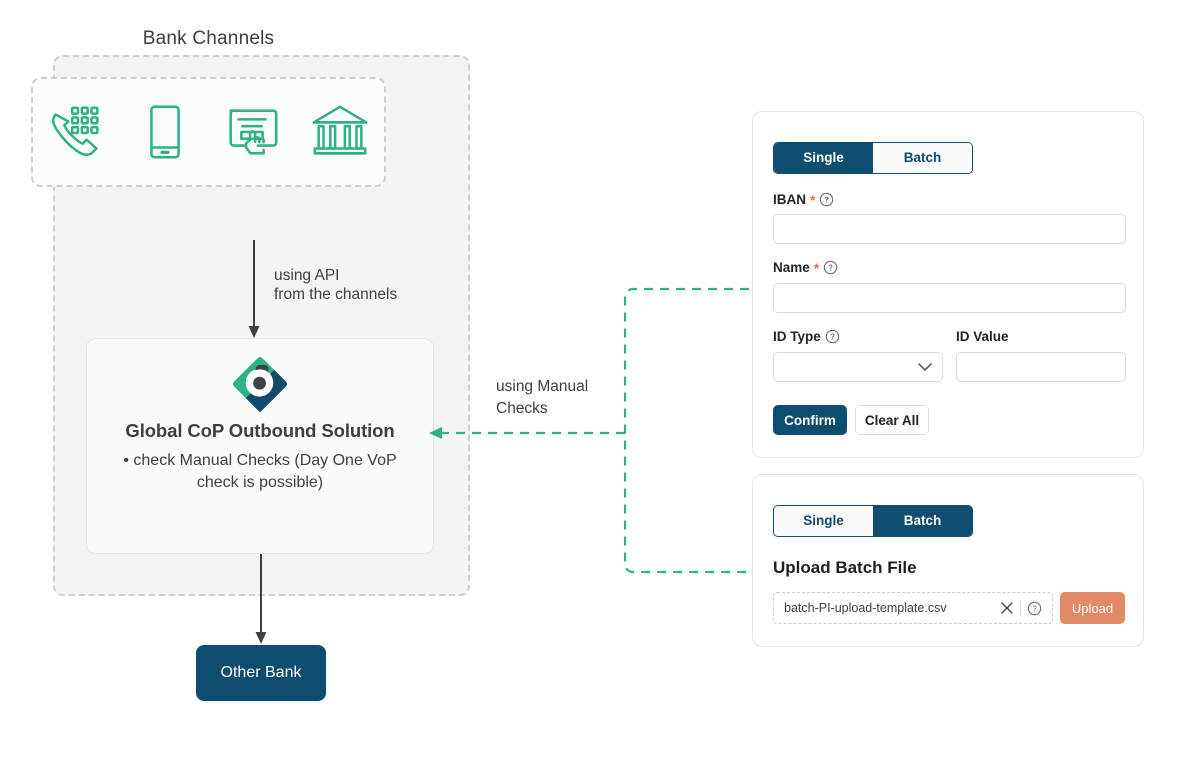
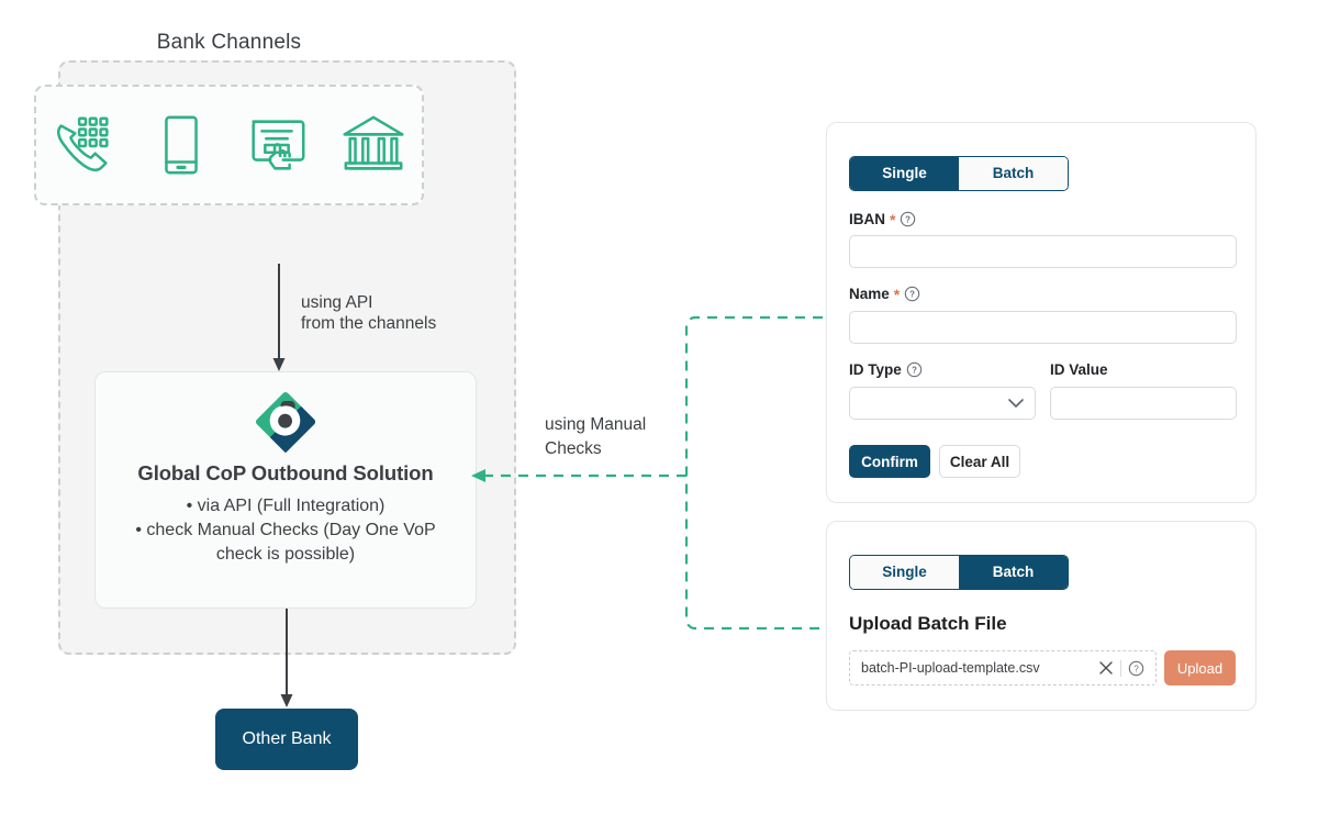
  Bank Channels
  using API
  from the channels
  Global CoP Outbound Solution
+ via API (Full Integration)
  check Manual Checks (Day One VoP check is possible)
  Other Bank
  using Manual
  Checks
  Single
  Batch
  IBAN
  *
  ?
  Name
  *
  ?
  ID Type
  ?
  ID Value
  Confirm
  Clear All
  Single
  Batch
  Upload Batch File
  batch-PI-upload-template.csv
  ?
  Upload
